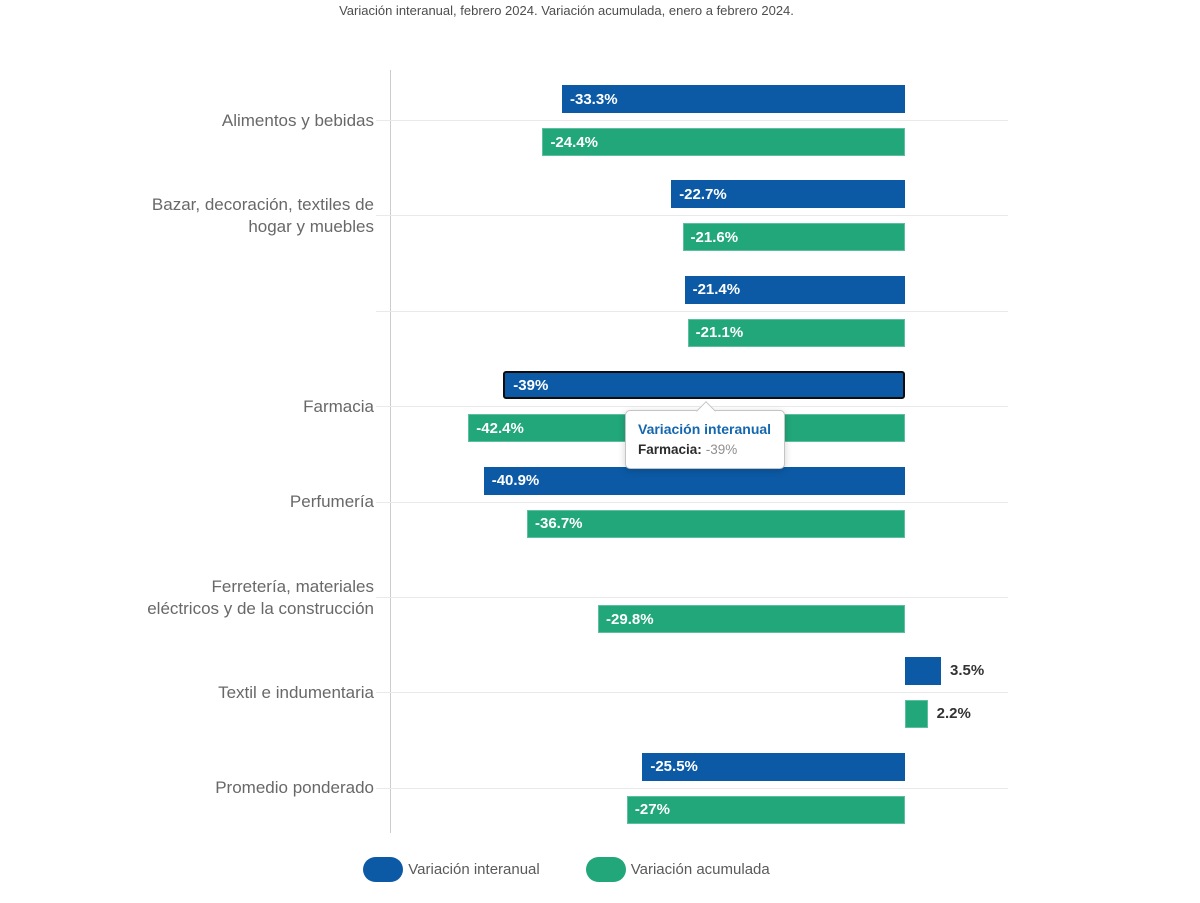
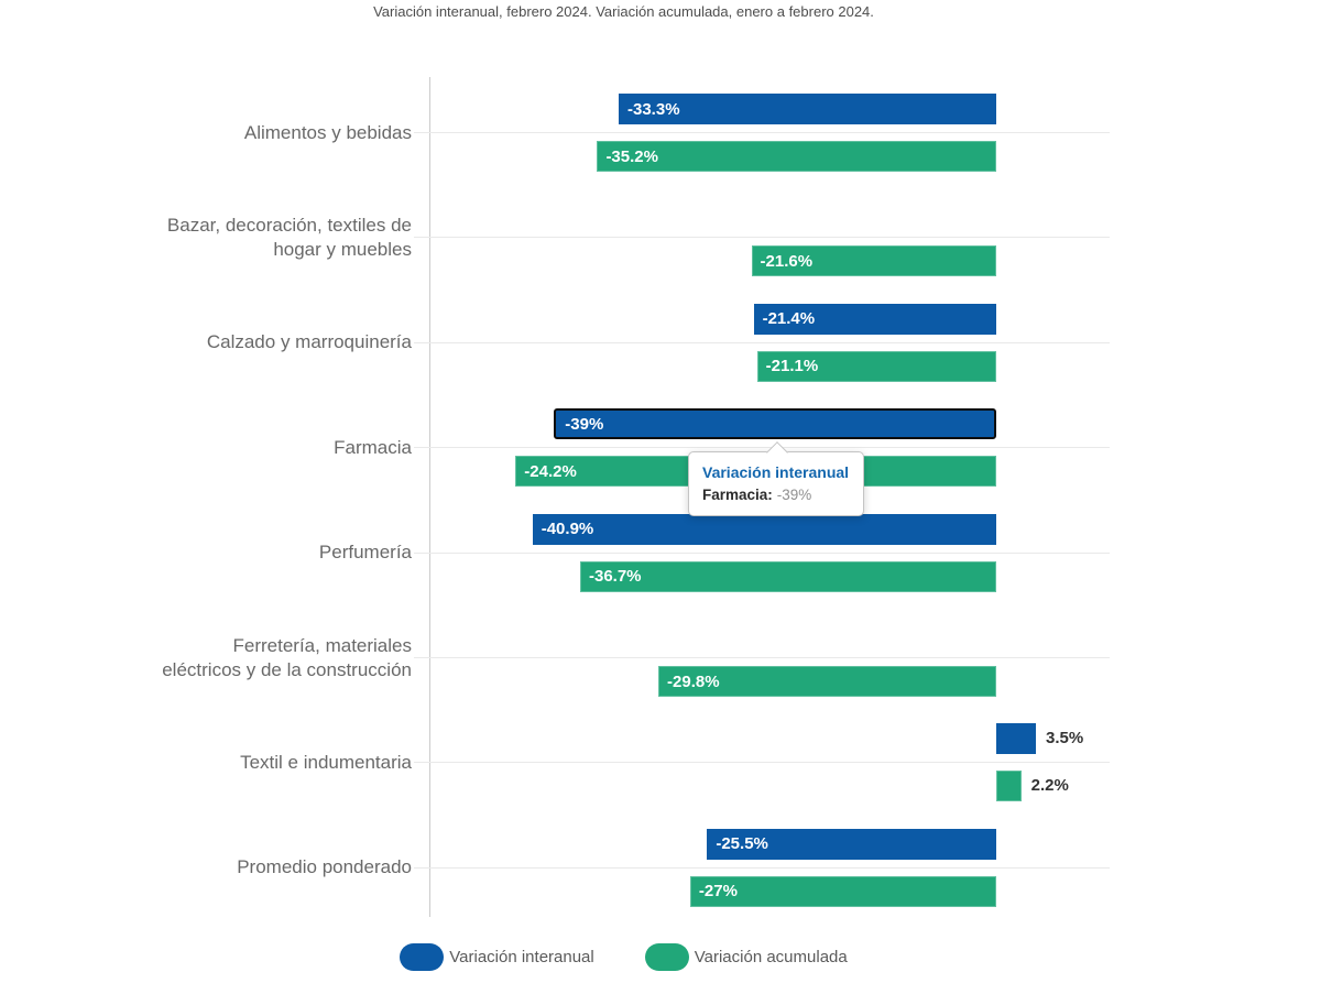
  Variación interanual, febrero 2024. Variación acumulada, enero a febrero 2024.
  Alimentos y bebidas
  -33.3%
- -24.4%
+ -35.2%
  Bazar, decoración, textiles de
  hogar y muebles
- -22.7%
  -21.6%
+ Calzado y marroquinería
  -21.4%
  -21.1%
  Farmacia
  -39%
- -42.4%
+ -24.2%
  Perfumería
  -40.9%
  -36.7%
  Ferretería, materiales
  eléctricos y de la construcción
  -29.8%
  Textil e indumentaria
  3.5%
  2.2%
  Promedio ponderado
  -25.5%
  -27%
  Variación interanual
  Farmacia: -39%
  Variación interanual
  Variación acumulada
